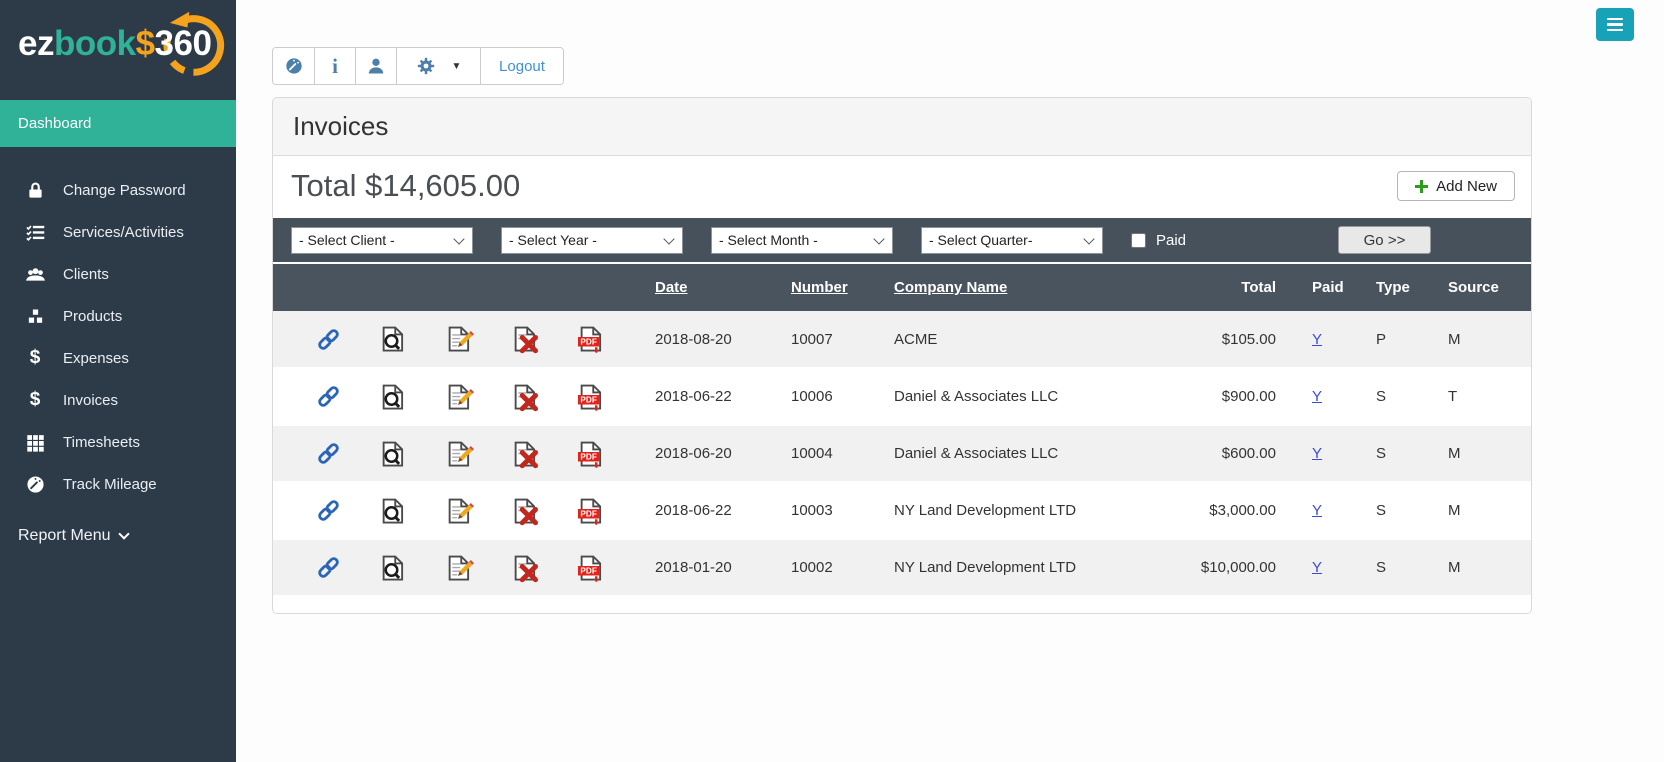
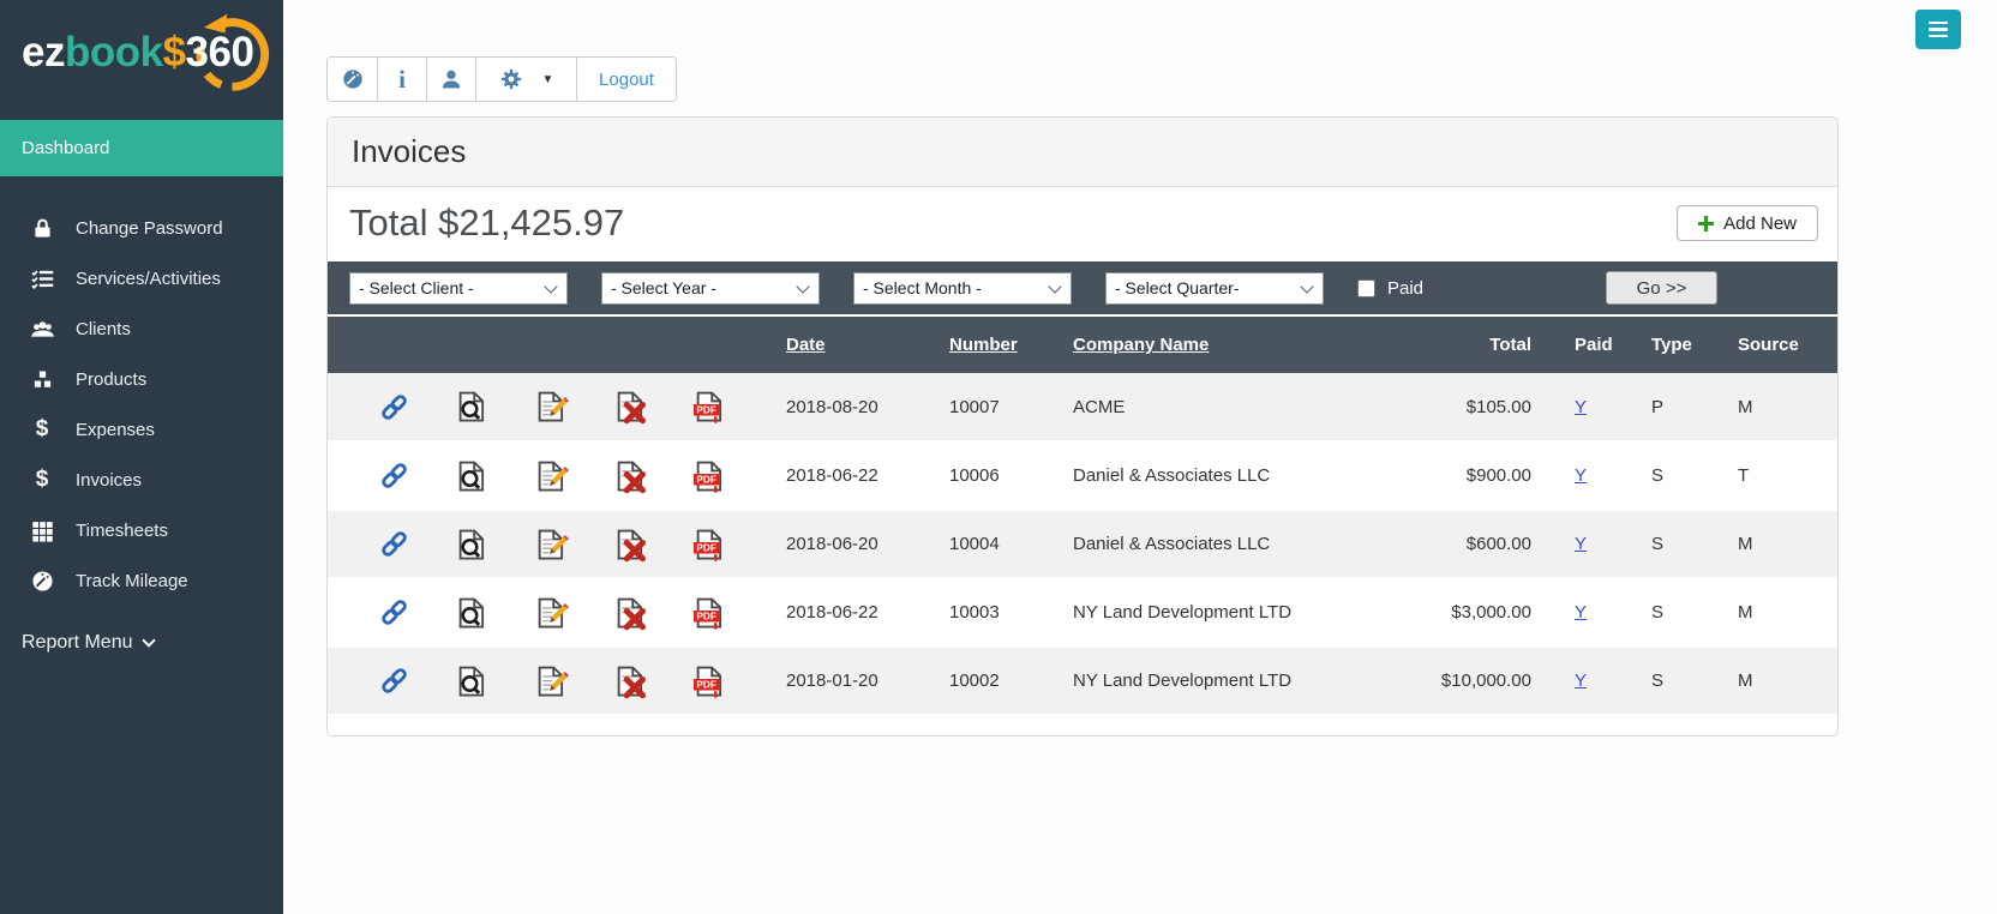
  ezbook$360
  Dashboard
  Change Password
  Services/Activities
  Clients
  Products
  $
  Expenses
  $
  Invoices
  Timesheets
  Track Mileage
  Report Menu
  i
  ▼
  Logout
  Invoices
- Total $14,605.00
+ Total $21,425.97
  Add New
  - Select Client -
  - Select Year -
  - Select Month -
  - Select Quarter-
  Paid
  Go >>
  	Date	Number	Company Name	Total	Paid	Type	Source
  	2018-08-20	10007	ACME	$105.00	Y	P	M
  	2018-06-22	10006	Daniel & Associates LLC	$900.00	Y	S	T
  	2018-06-20	10004	Daniel & Associates LLC	$600.00	Y	S	M
  	2018-06-22	10003	NY Land Development LTD	$3,000.00	Y	S	M
  	2018-01-20	10002	NY Land Development LTD	$10,000.00	Y	S	M
